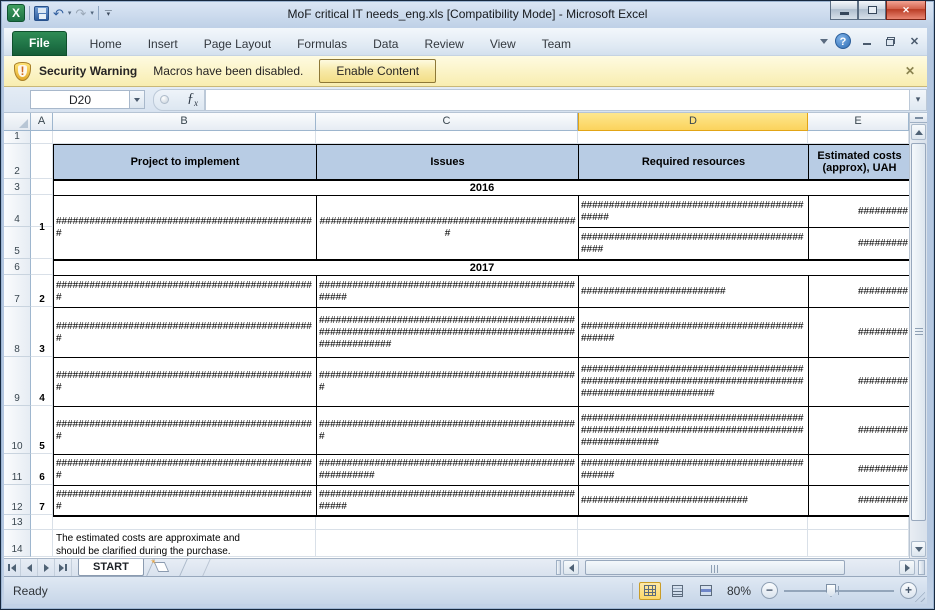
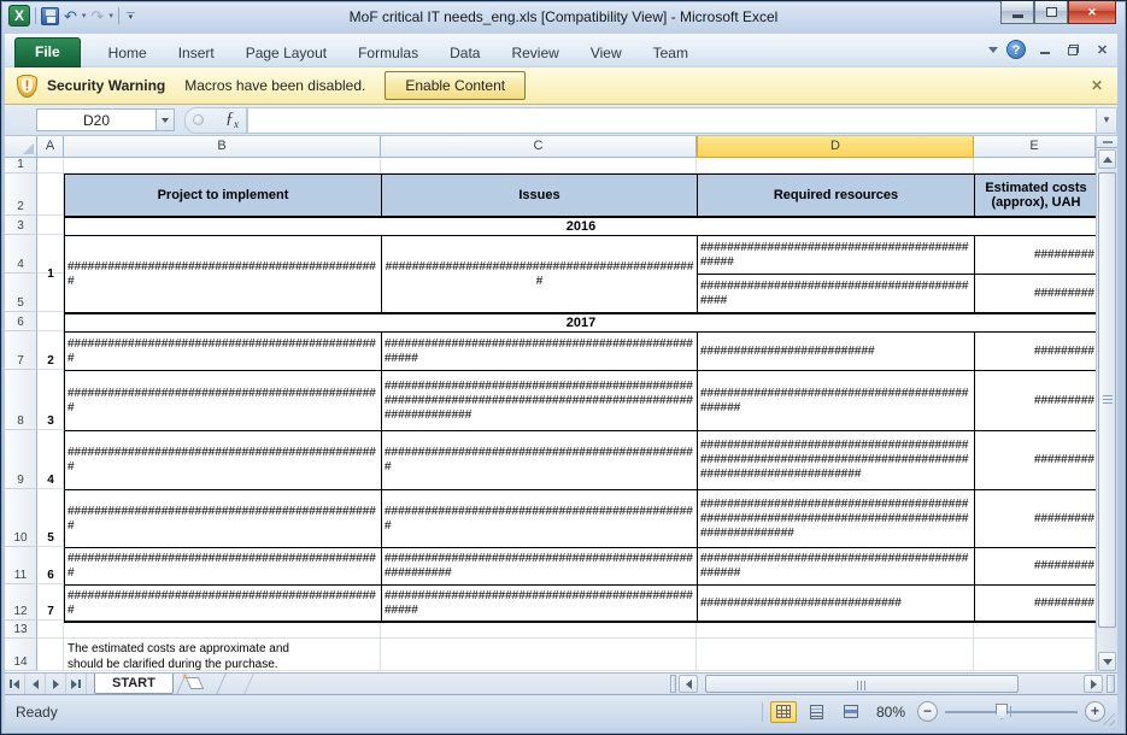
  X
  ↶
  ↷
- MoF critical IT needs_eng.xls [Compatibility Mode] - Microsoft Excel
+ MoF critical IT needs_eng.xls [Compatibility View] - Microsoft Excel
  ✕
  File
  Home
  Insert
  Page Layout
  Formulas
  Data
  Review
  View
  Team
  ?
  ✕
  Security Warning
  Macros have been disabled.
  Enable Content
  ✕
  D20
  ƒx
  ▾
  A
  B
  C
  D
  E
  1
  2
  3
  4
  5
  6
  7
  8
  9
  10
  11
  12
  13
  14
  Project to implement
  Issues
  Required resources
  Estimated costs (approx), UAH
  2016
  ##############################################
  #
  ##############################################
  #
  ########################################
  #####
  #########
  ########################################
  ####
  #########
  2017
  ##############################################
  #
  ##############################################
  #####
  ##########################
  #########
  ##############################################
  #
  ##############################################
  ##############################################
  #############
  ########################################
  ######
  #########
  ##############################################
  #
  ##############################################
  #
  ########################################
  ########################################
  ########################
  #########
  ##############################################
  #
  ##############################################
  #
  ########################################
  ########################################
  ##############
  #########
  ##############################################
  #
  ##############################################
  ##########
  ########################################
  ######
  #########
  ##############################################
  #
  ##############################################
  #####
  ##############################
  #########
  1
  2
  3
  4
  5
  6
  7
  The estimated costs are approximate and
  should be clarified during the purchase.
  START
  Ready
  80%
  −
  +
